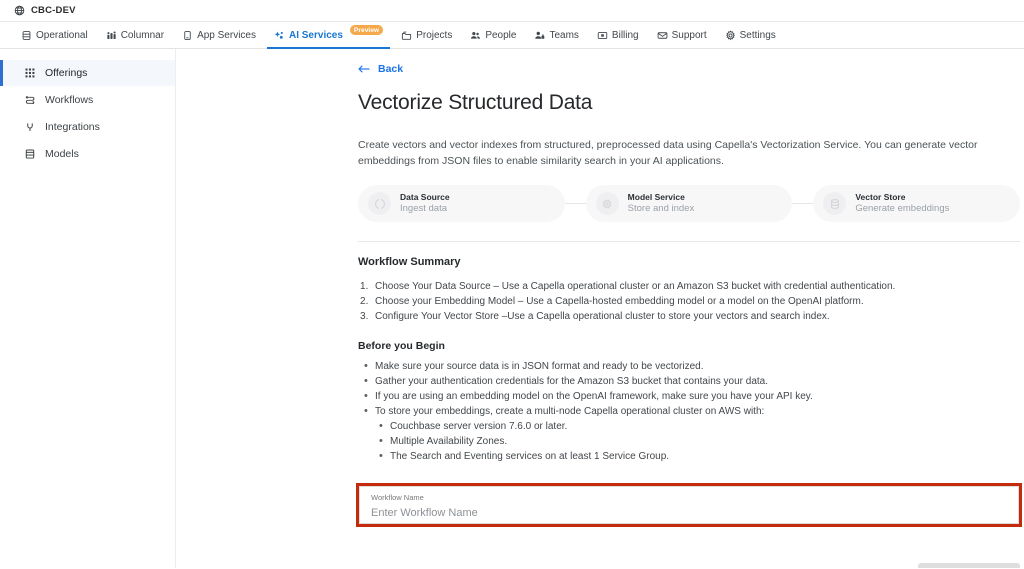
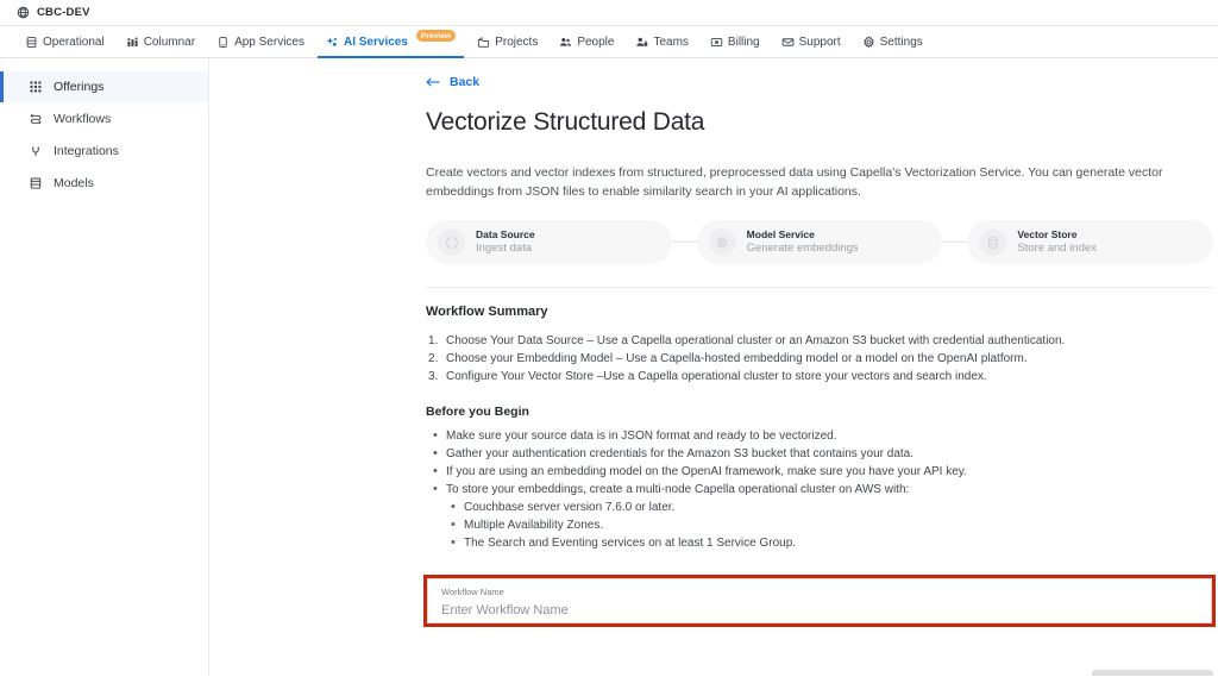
  CBC-DEV
  Operational
  Columnar
  App Services
  AI Services
  Projects
  People
  Teams
  Billing
  Support
  Settings
  Offerings
  Workflows
  Integrations
  Models
  Back
  Vectorize Structured Data
  Create vectors and vector indexes from structured, preprocessed data using Capella's Vectorization Service. You can generate vector embeddings from JSON files to enable similarity search in your AI applications.
  Data Source
  Ingest data
  Model Service
- Store and index
+ Generate embeddings
  Vector Store
- Generate embeddings
+ Store and index
  Workflow Summary
  Choose Your Data Source – Use a Capella operational cluster or an Amazon S3 bucket with credential authentication.
  Choose your Embedding Model – Use a Capella-hosted embedding model or a model on the OpenAI platform.
  Configure Your Vector Store –Use a Capella operational cluster to store your vectors and search index.
  Before you Begin
  Make sure your source data is in JSON format and ready to be vectorized.
  Gather your authentication credentials for the Amazon S3 bucket that contains your data.
  If you are using an embedding model on the OpenAI framework, make sure you have your API key.
  To store your embeddings, create a multi-node Capella operational cluster on AWS with:
  Couchbase server version 7.6.0 or later.
  Multiple Availability Zones.
  The Search and Eventing services on at least 1 Service Group.
  Workflow Name
  Enter Workflow Name
